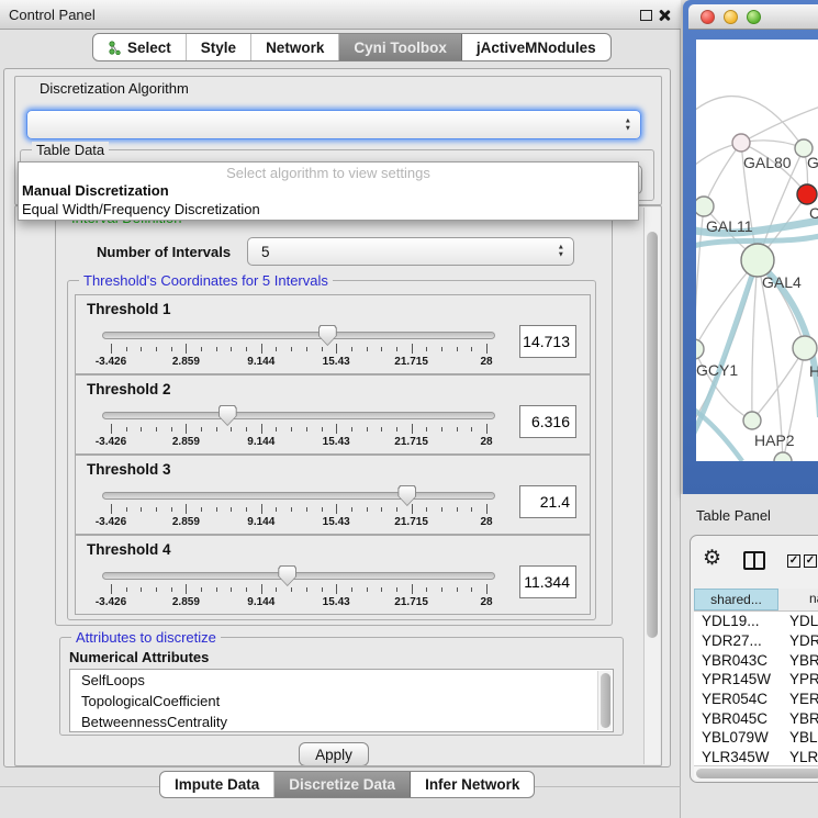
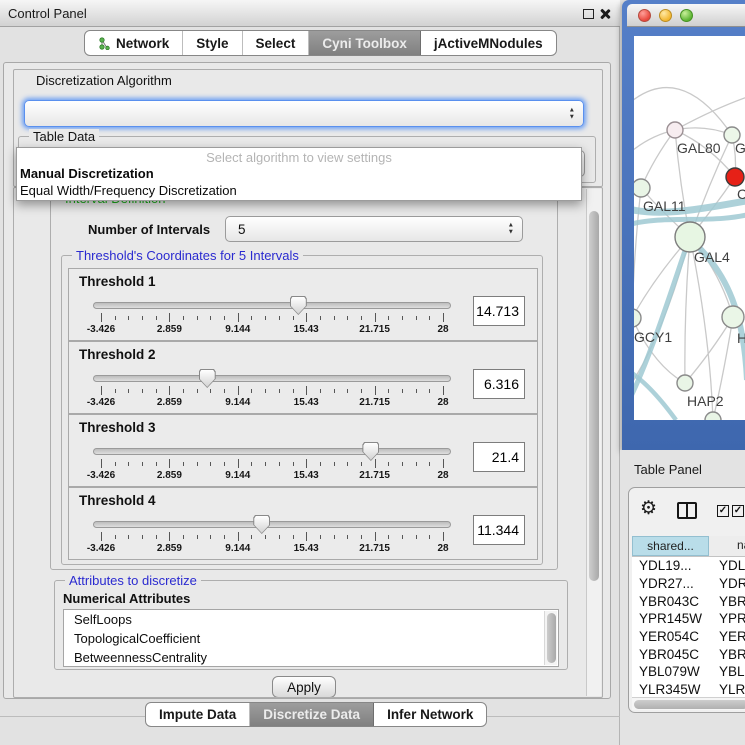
  Control Panel
- Select
+ Network
  Style
- Network
+ Select
  Cyni Toolbox
  jActiveMNodules
  Discretization Algorithm
  Table Data
  Select algorithm to view settings
  Manual Discretization
  Equal Width/Frequency Discretization
  Number of Intervals
  5
  Threshold's Coordinates for 5 Intervals
  Threshold 1
  -3.426
  2.859
  9.144
  15.43
  21.715
  28
  14.713
  Threshold 2
  -3.426
  2.859
  9.144
  15.43
  21.715
  28
  6.316
  Threshold 3
  -3.426
  2.859
  9.144
  15.43
  21.715
  28
  21.4
  Threshold 4
  -3.426
  2.859
  9.144
  15.43
  21.715
  28
  11.344
  Attributes to discretize
  Numerical Attributes
  SelfLoops
  TopologicalCoefficient
  BetweennessCentrality
  Apply
  Impute Data
  Discretize Data
  Infer Network
  GAL80
  GAL11
  GAL4
  GCY1
  H
  HAP2
  Table Panel
  ⚙
  ✓
  ✓
  shared...
  YDL19...
  YDL
  YDR27...
  YDR
  YBR043C
  YBR
  YPR145W
  YPR
  YER054C
  YER
  YBR045C
  YBR
  YBL079W
  YBL
  YLR345W
  YLR
